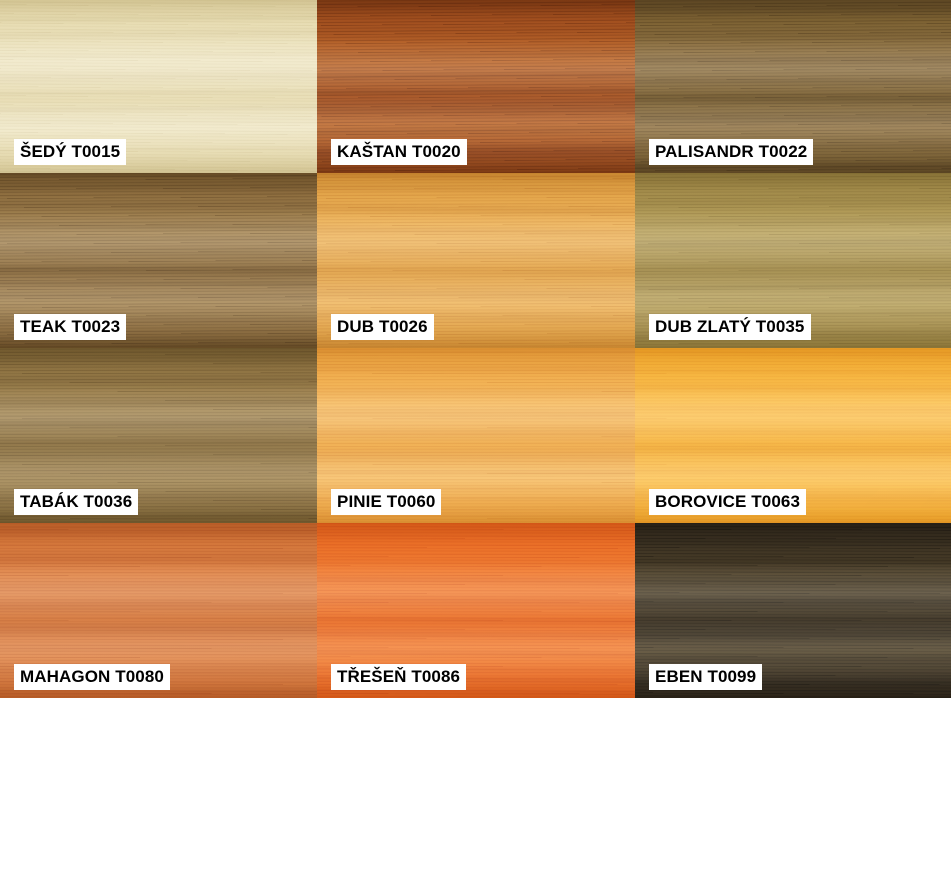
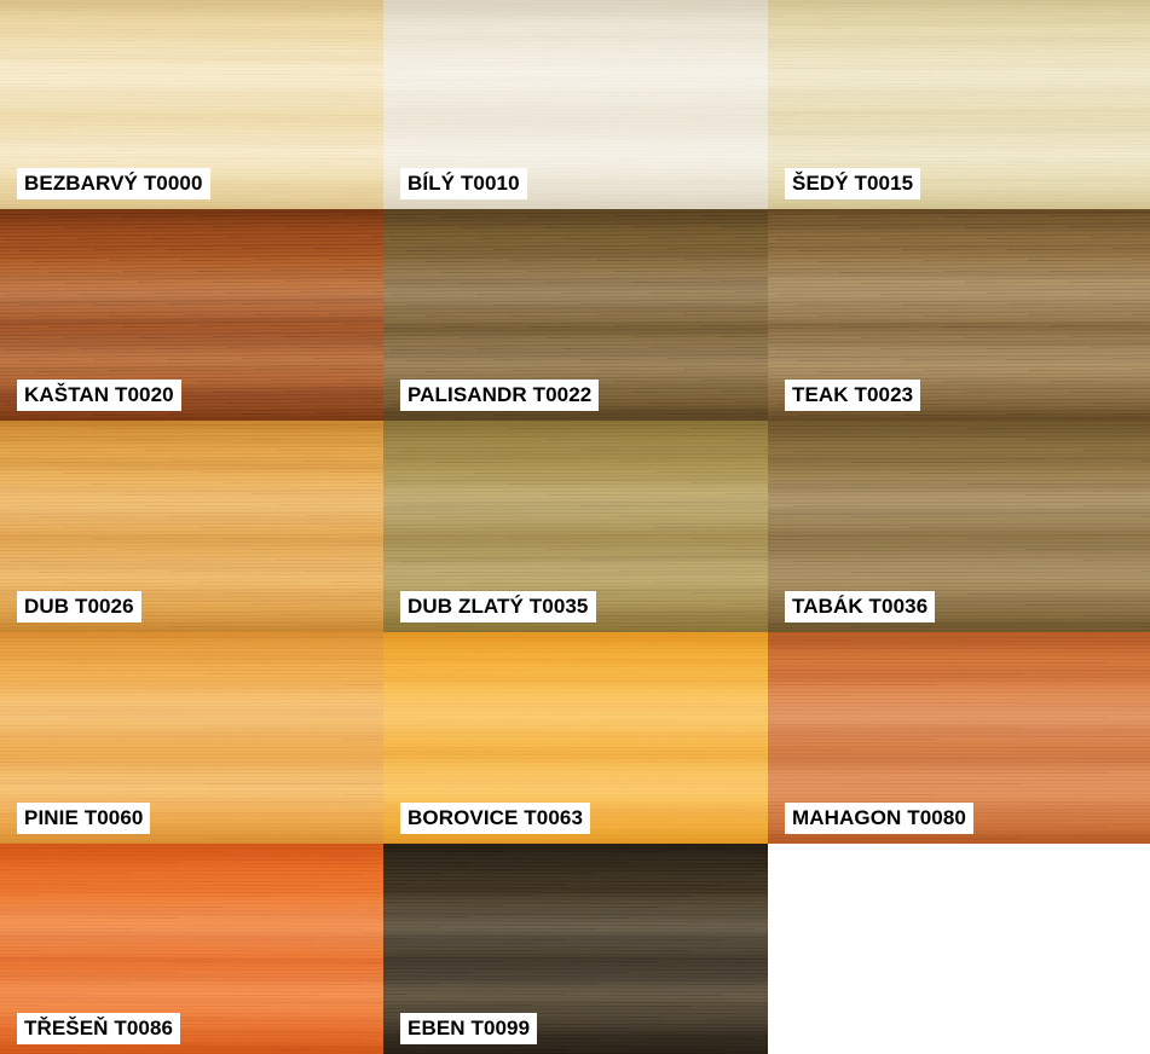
+ BEZBARVÝ T0000
+ BÍLÝ T0010
  ŠEDÝ T0015
  KAŠTAN T0020
  PALISANDR T0022
  TEAK T0023
  DUB T0026
  DUB ZLATÝ T0035
  TABÁK T0036
  PINIE T0060
  BOROVICE T0063
  MAHAGON T0080
  TŘEŠEŇ T0086
  EBEN T0099
